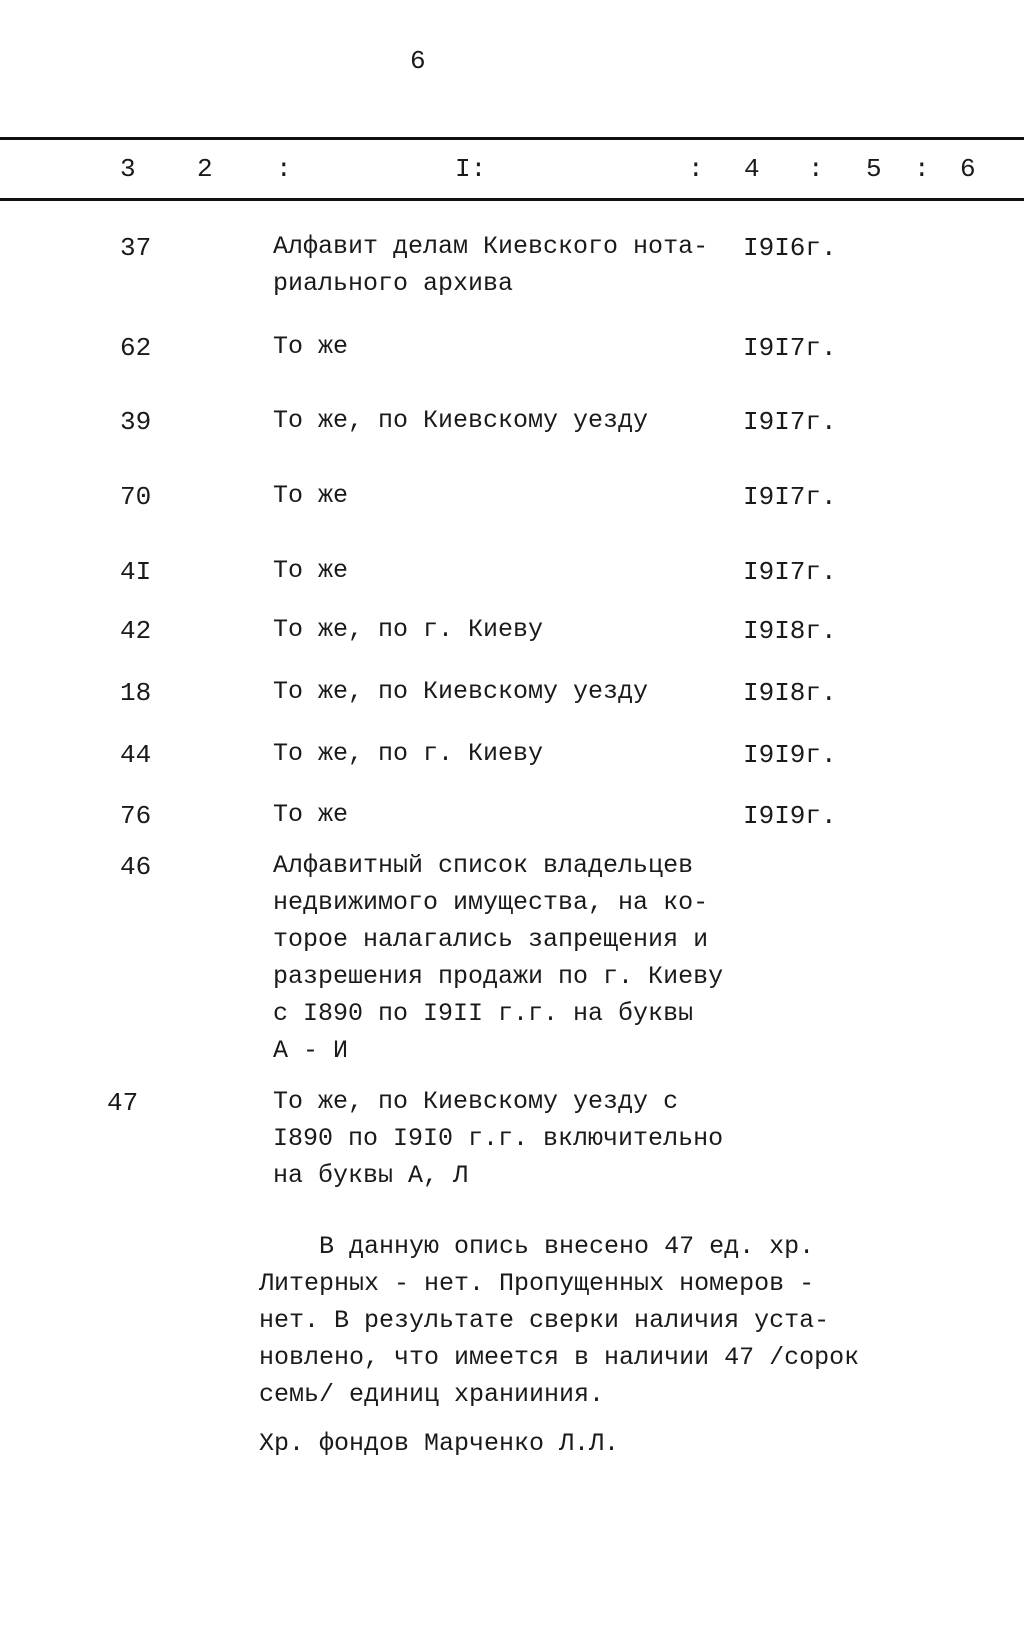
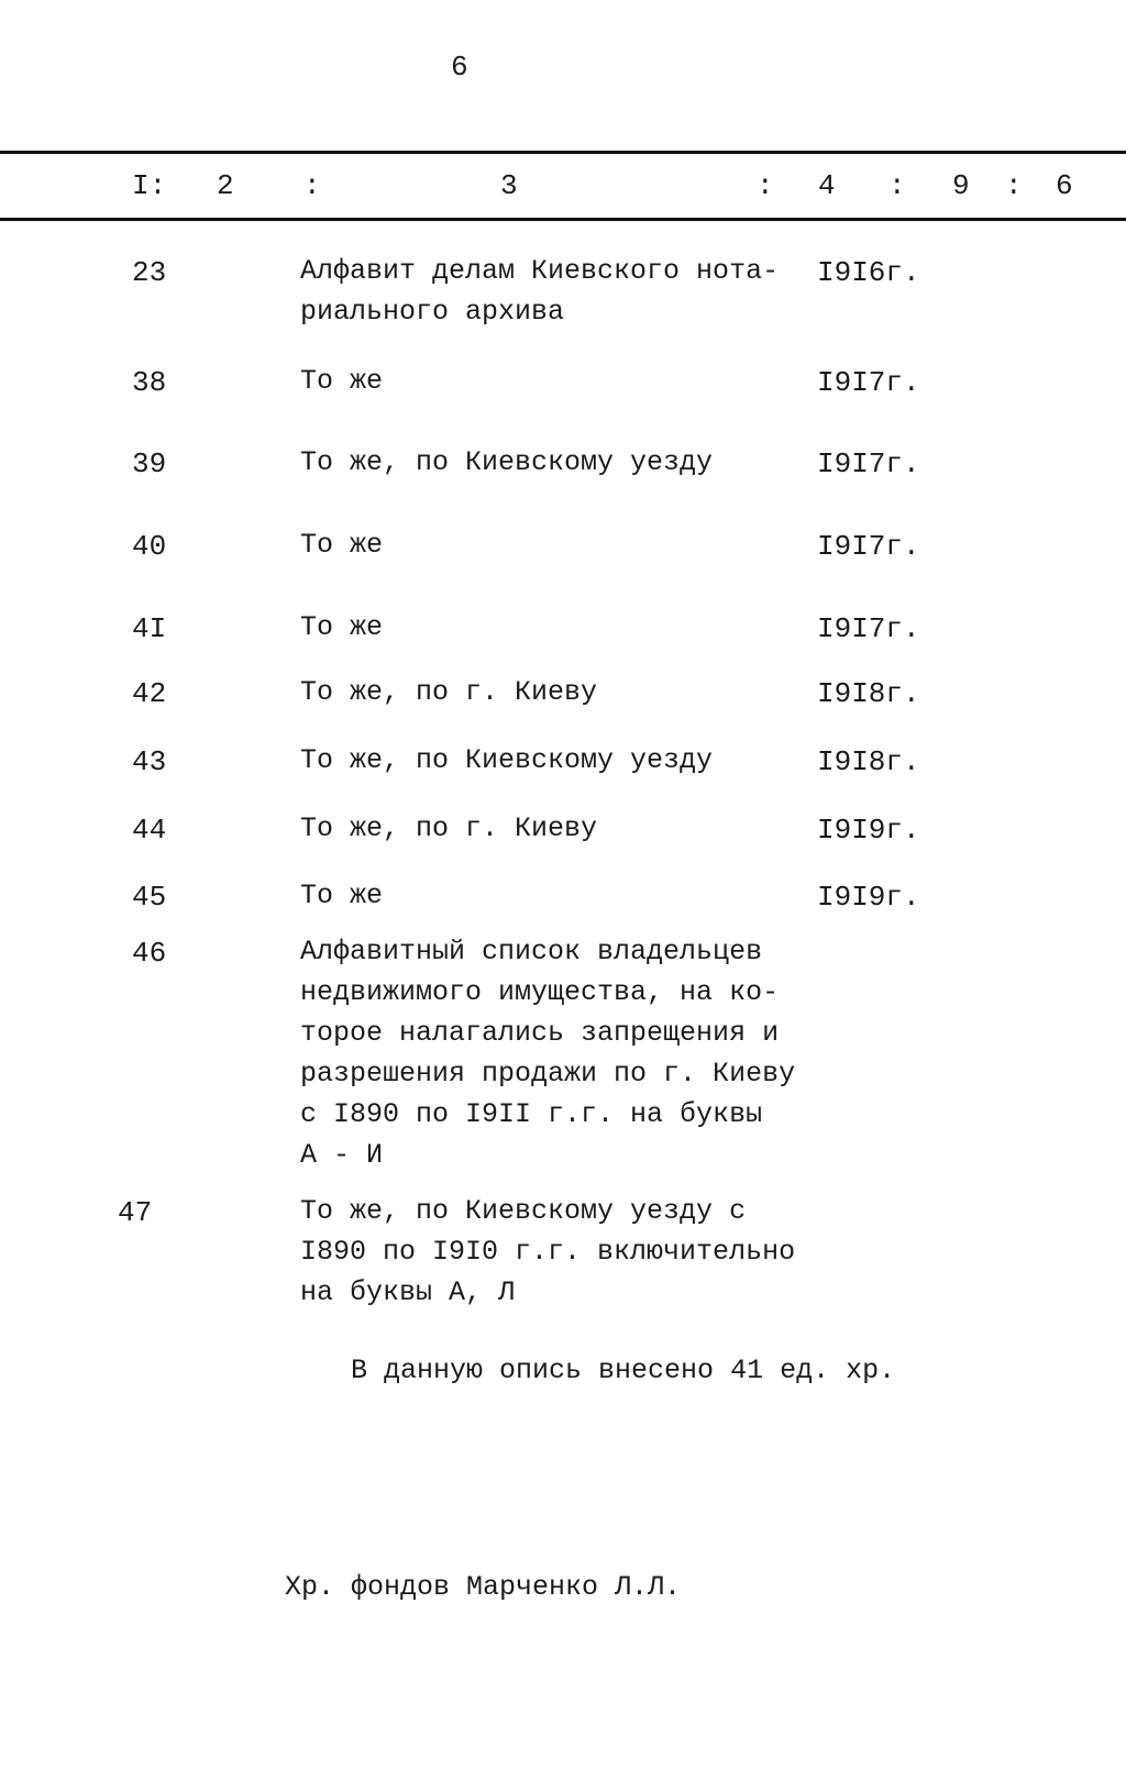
  6
- 3
+ I:
  2
  :
- I:
+ 3
  :
  4
  :
- 5
+ 9
  :
  6
- 37
+ 23
  Алфавит делам Киевского нота-
  риального архива
  I9I6г.
- 62
+ 38
  То же
  I9I7г.
  39
  То же, по Киевскому уезду
  I9I7г.
- 70
+ 40
  То же
  I9I7г.
  4I
  То же
  I9I7г.
  42
  То же, по г. Киеву
  I9I8г.
- 18
+ 43
  То же, по Киевскому уезду
  I9I8г.
  44
  То же, по г. Киеву
  I9I9г.
- 76
+ 45
  То же
  I9I9г.
  46
  Алфавитный список владельцев
  недвижимого имущества, на ко-
  торое налагались запрещения и
  разрешения продажи по г. Киеву
  с I890 по I9II г.г. на буквы
  А - И
  47
  То же, по Киевскому уезду с
  I890 по I9I0 г.г. включительно
  на буквы А, Л
- В данную опись внесено 47 ед. хр.
+ В данную опись внесено 41 ед. хр.
- Литерных - нет. Пропущенных номеров -
- нет. В результате сверки наличия уста-
- новлено, что имеется в наличии 47 /сорок
- семь/ единиц хранииния.
  Хр. фондов Марченко Л.Л.
